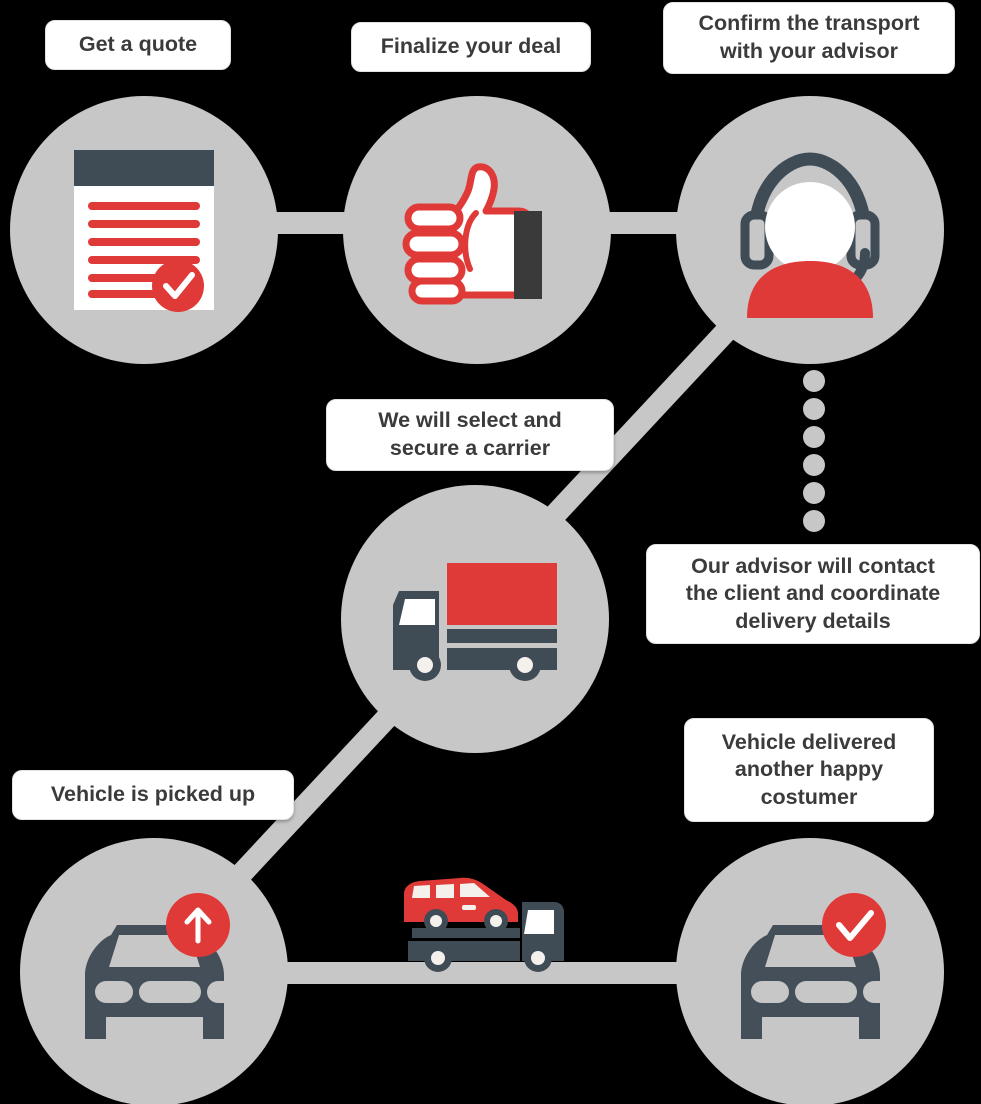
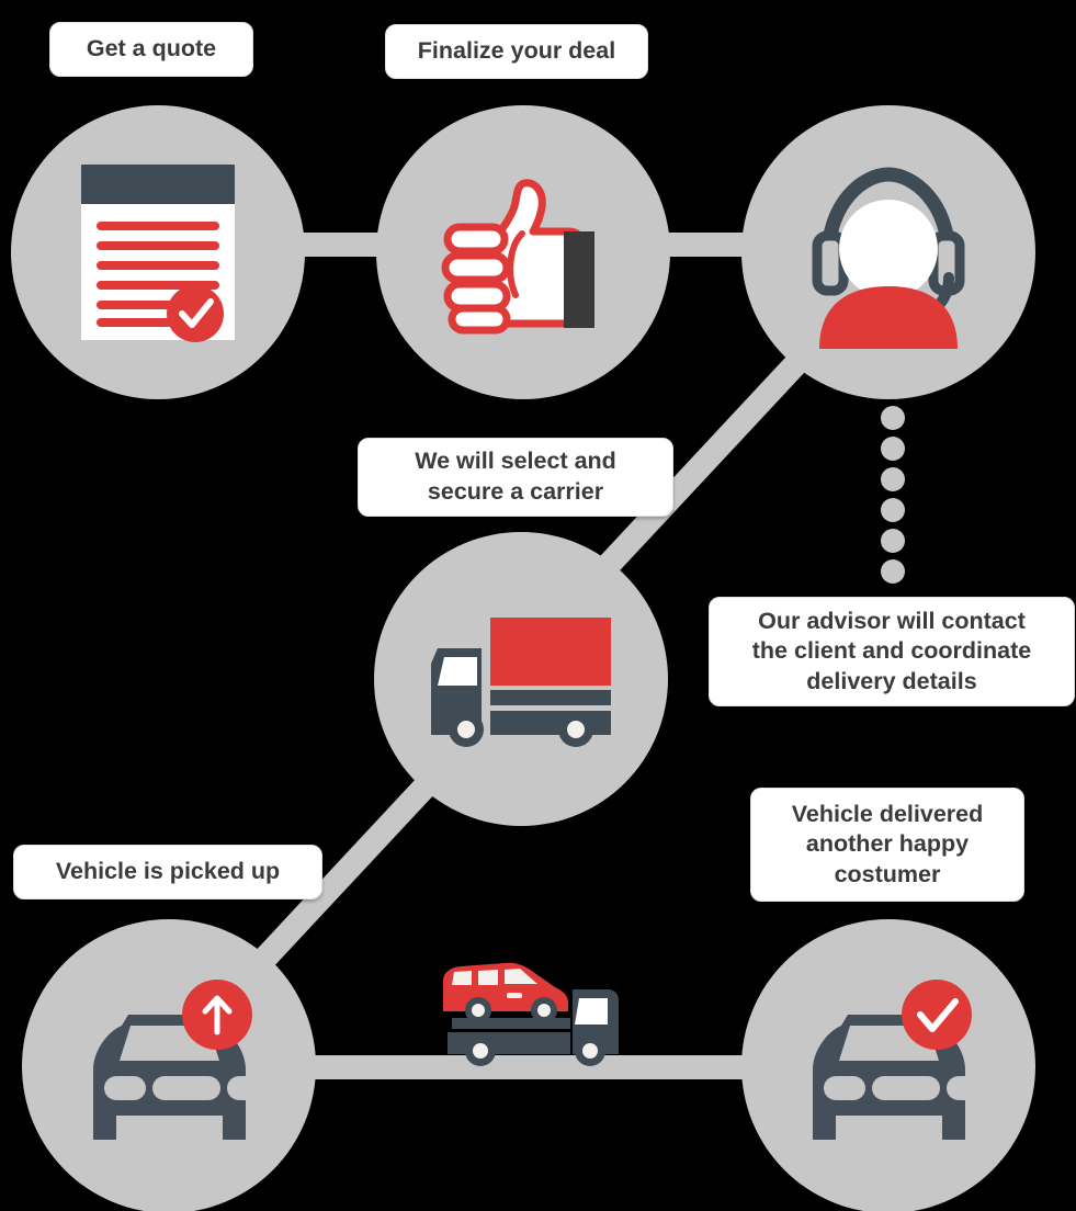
  Get a quote
  Finalize your deal
- Confirm the transport
- with your advisor
  We will select and
  secure a carrier
  Our advisor will contact
  the client and coordinate
  delivery details
  Vehicle delivered
  another happy
  costumer
  Vehicle is picked up
